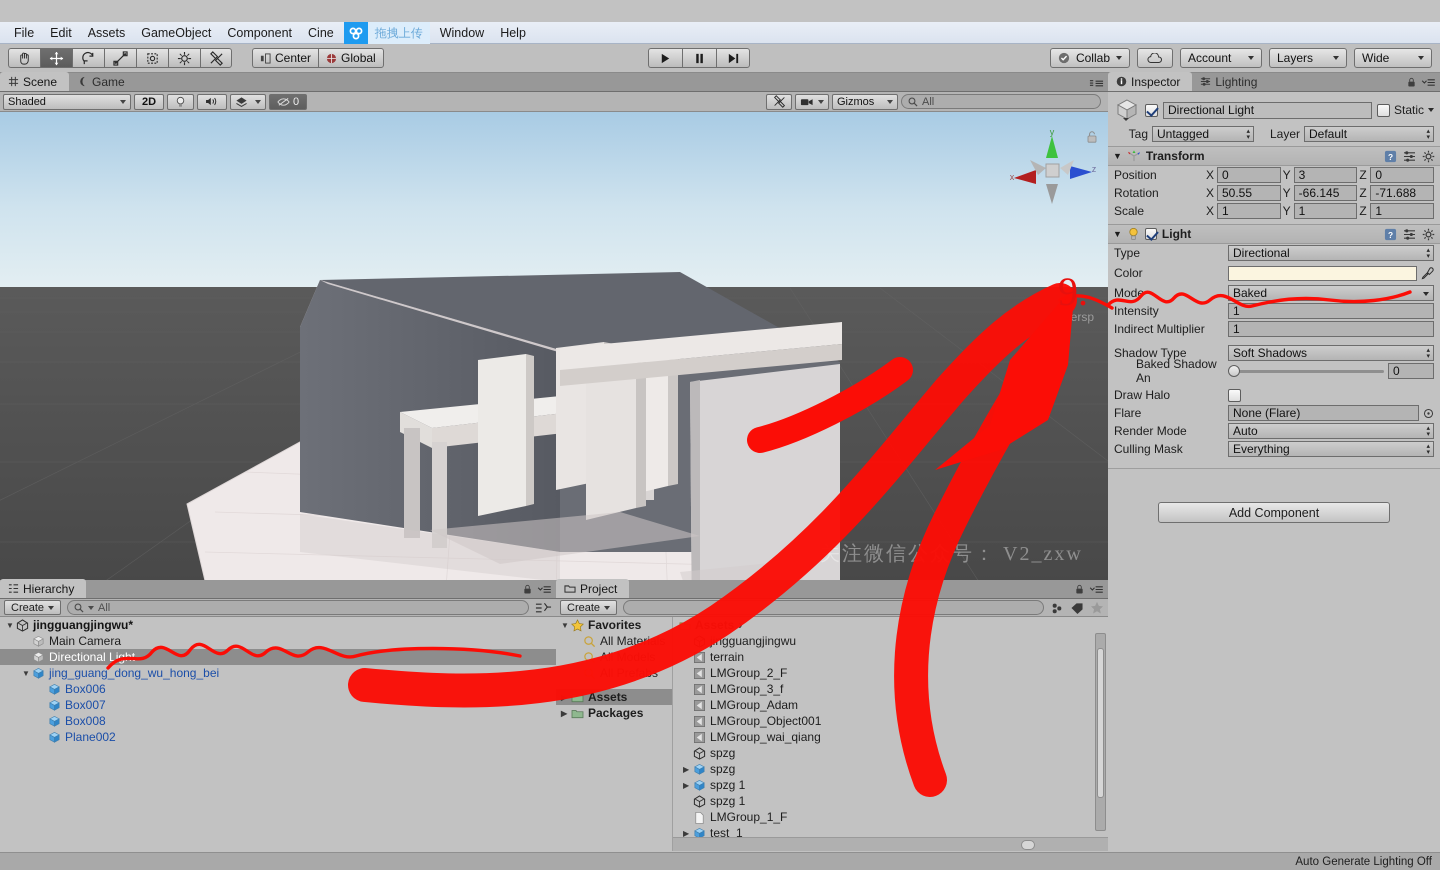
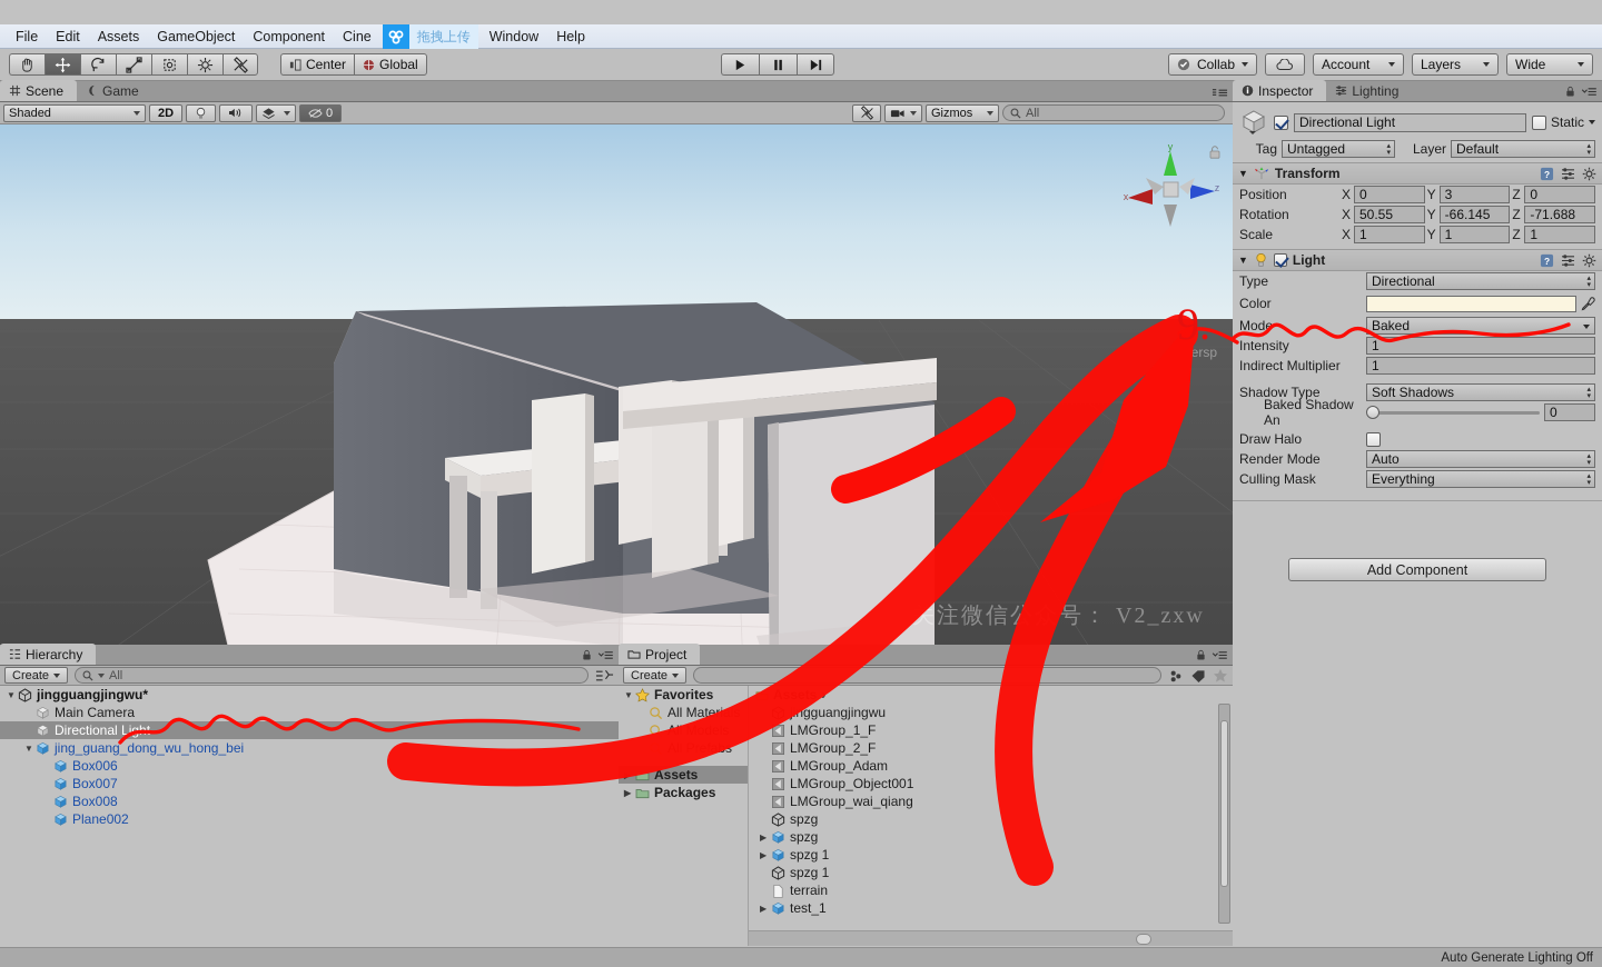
  File
  Edit
  Assets
  GameObject
  Component
  Cine
  拖拽上传
  Window
  Help
  Center
  Global
  Collab
  Account
  Layers
  Wide
  Scene
  Game
  Shaded
  2D
  0
  Gizmos
  All
  y
  z
  x
  Hierarchy
  Create
  All
  ▼
  jingguangjingwu*
  Main Camera
  Directional Lig
  ▼
  jing_guang_dong_wu_hong_bei
  Box006
  Box007
  Box008
  Plane002
  Project
  Create
  ▼
  Favorites
  Assets
  ▶
  Packages
  gguangjingwu
- terrain
+ LMGroup_1_F
  LMGroup_2_F
- LMGroup_3_f
  LMGroup_Adam
  LMGroup_Object001
  LMGroup_wai_qiang
  spzg
  ▶
  spzg
  ▶
  spzg 1
  spzg 1
- LMGroup_1_F
+ terrain
  ▶
  test_1
  Inspector
  Lighting
  Directional Light
  Static
  Tag
  Untagged
  Layer
  Default
  ▼
  Transform
  ?
  Position
  X
  0
  Y
  3
  Z
  0
  Rotation
  X
  50.55
  Y
  -66.145
  Z
  -71.688
  Scale
  X
  1
  Y
  1
  Z
  1
  ▼
  Light
  ?
  Type
  Directional
  Color
  Mode
  Baked
  Intensity
  1
  Indirect Multiplier
  1
  Shadow Type
  Soft Shadows
  Baked Shadow An
  0
  Draw Halo
- Flare
- None (Flare)
  Render Mode
  Auto
  Culling Mask
  Everything
  Add Component
  Auto Generate Lighting Off
  关注微信号： V2_zxw
  9.
